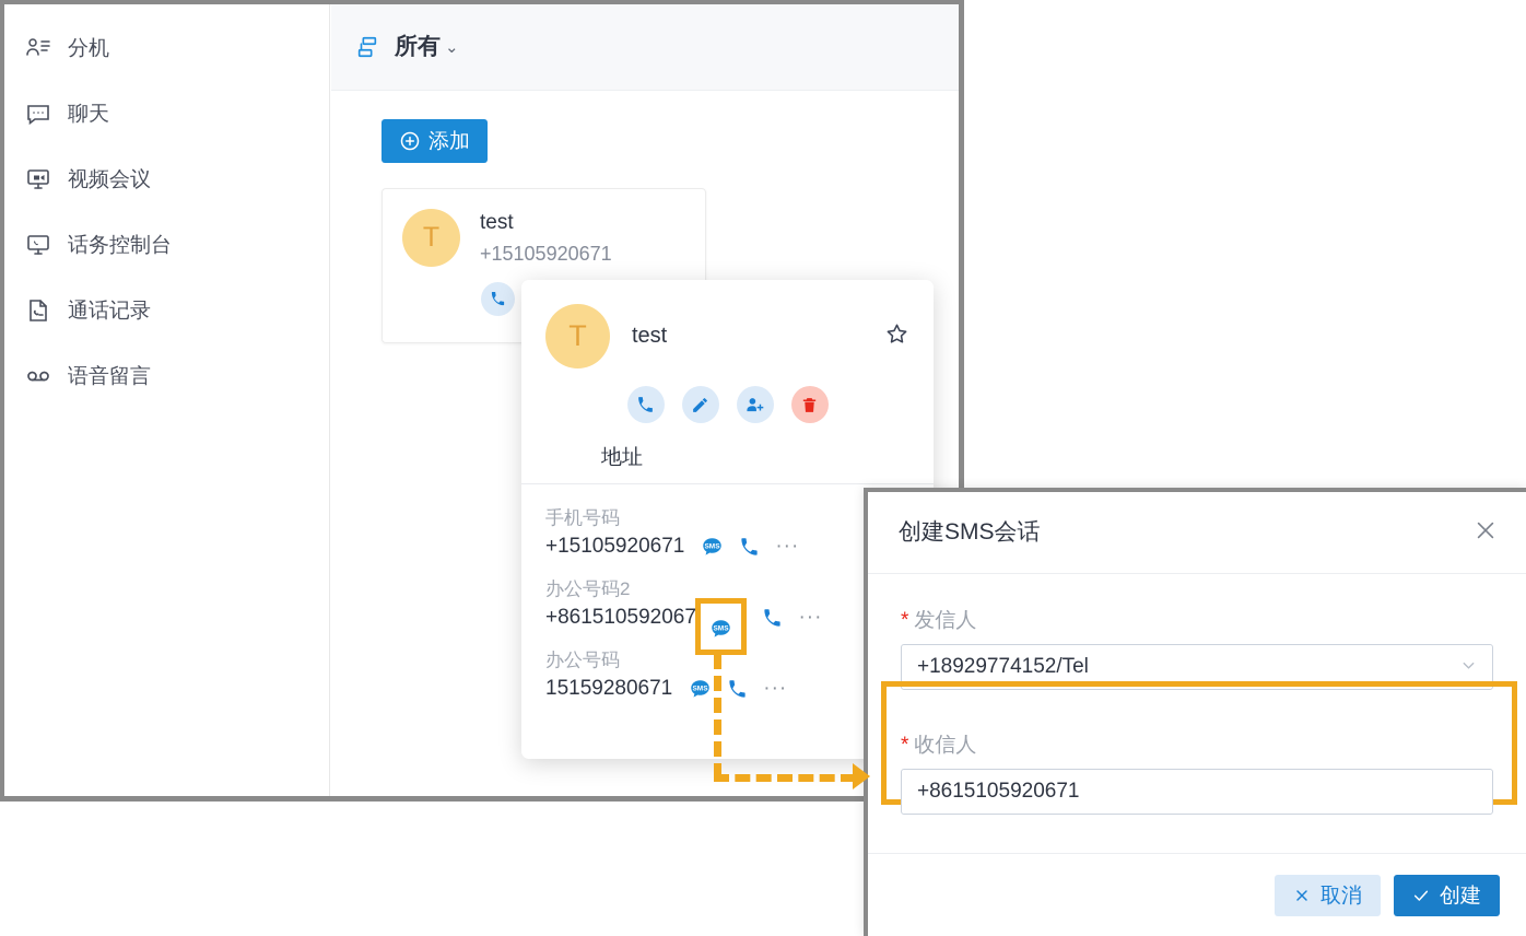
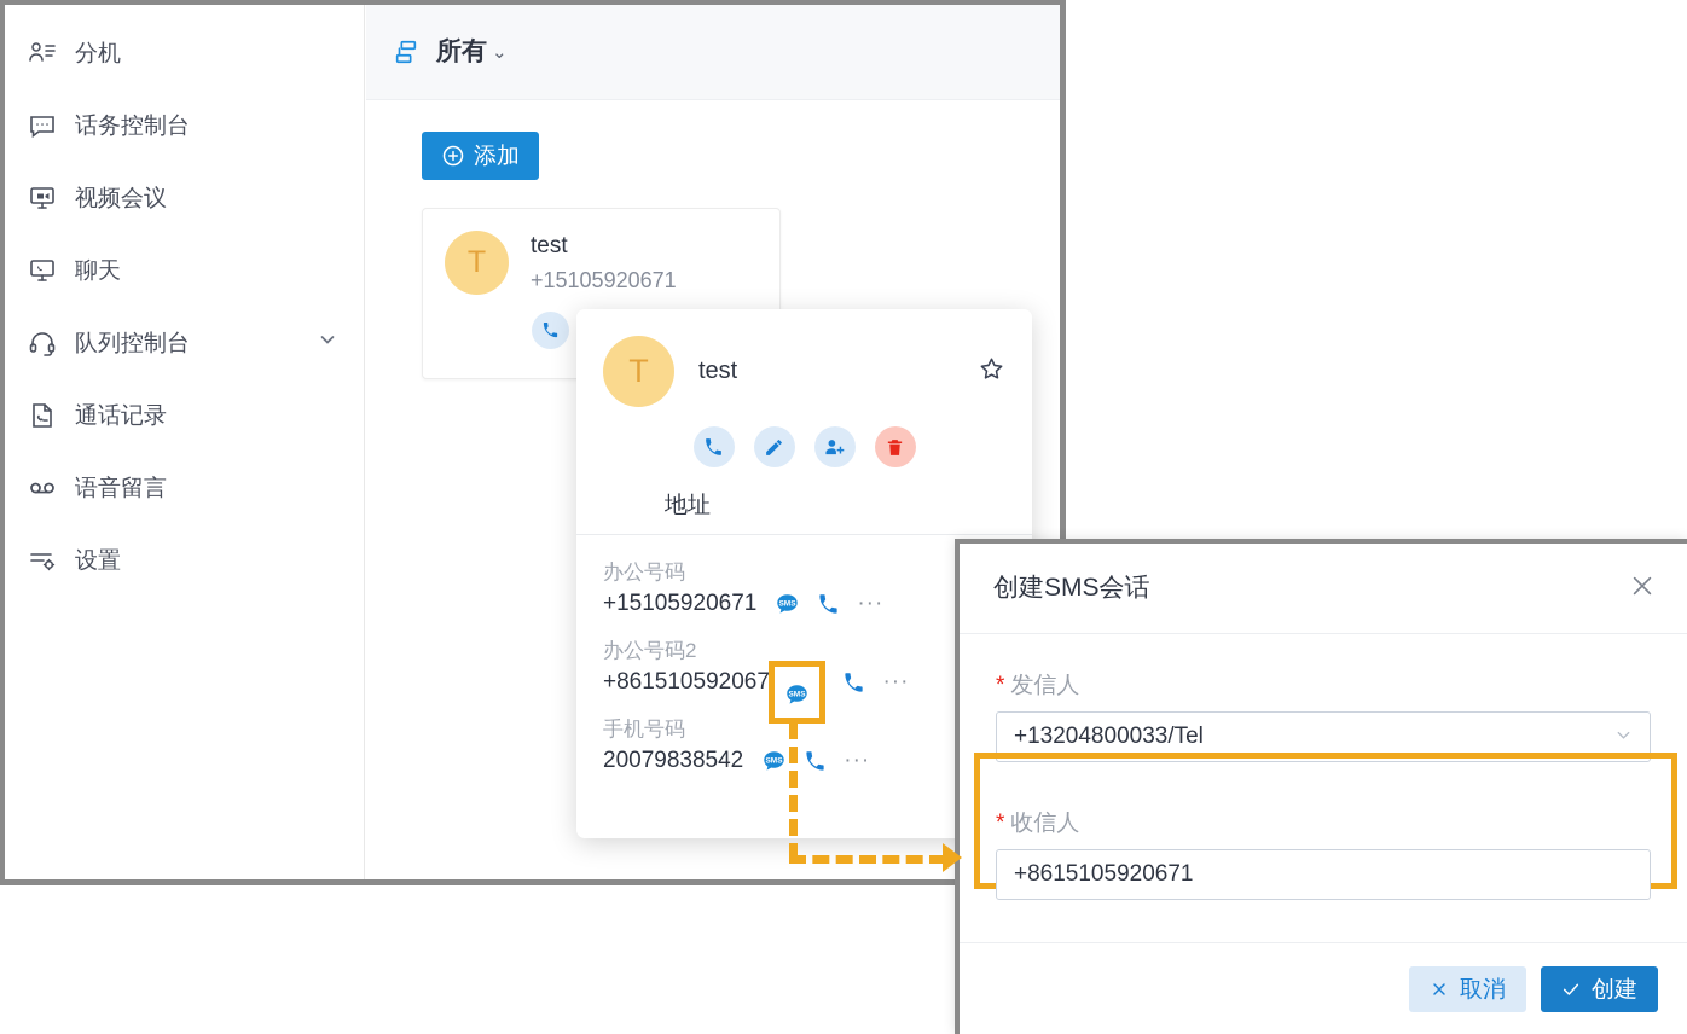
  分机
- 聊天
+ 话务控制台
  视频会议
- 话务控制台
+ 聊天
+ 队列控制台
  通话记录
  语音留言
+ 设置
  所有
  ⌄
  添加
  T
  test
  +15105920671
  T
  test
  地址
- 手机号码
+ 办公号码
  +15105920671
  ···
  办公号码2
  +861510592067
  ···
- 办公号码
+ 手机号码
- 15159280671
+ 20079838542
  ···
  创建SMS会话
  * 发信人
- +18929774152/Tel
+ +13204800033/Tel
  * 收信人
  +8615105920671
  取消
  创建
